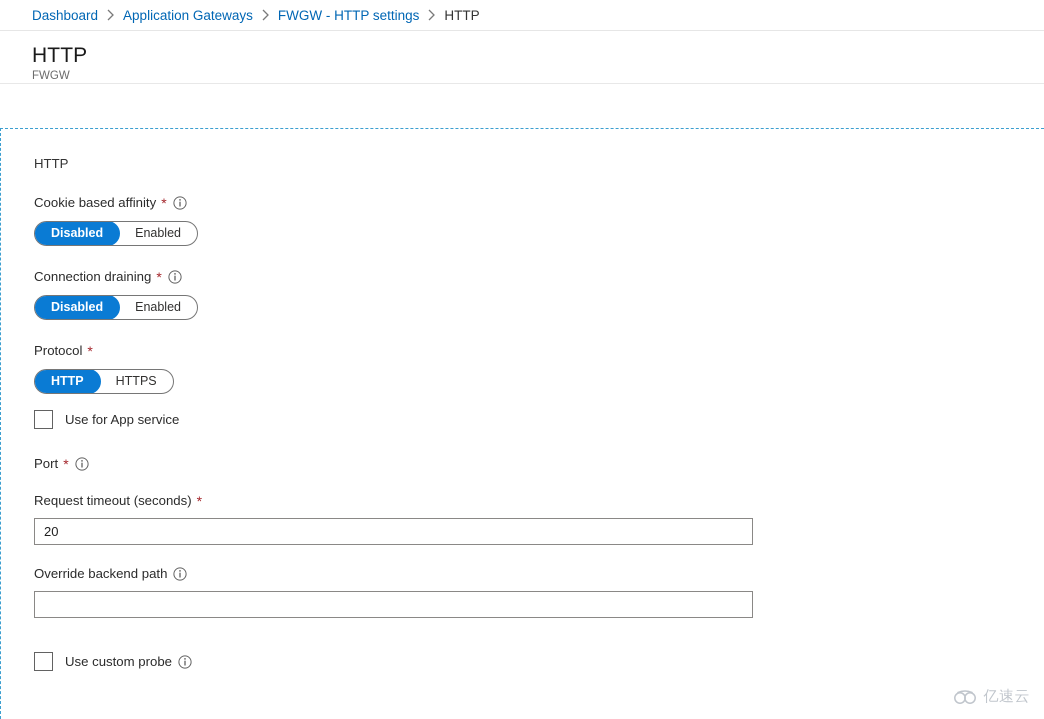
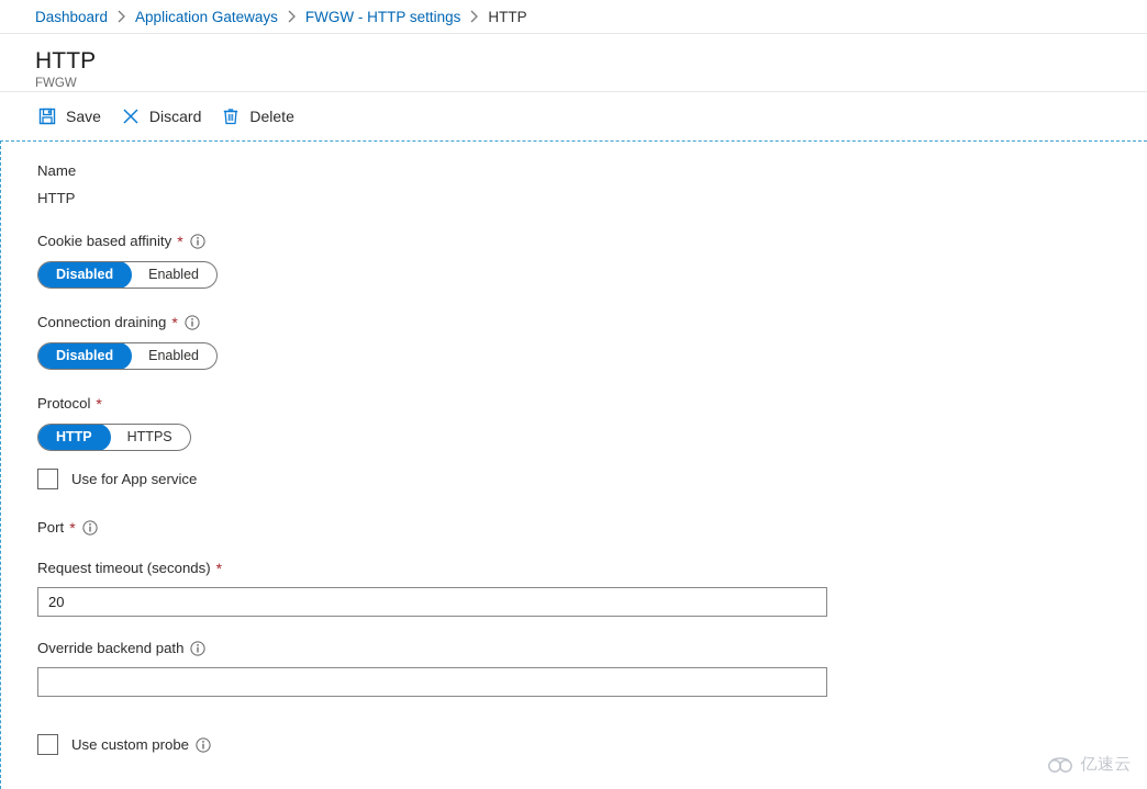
  Dashboard
  Application Gateways
  FWGW - HTTP settings
  HTTP
  HTTP
  FWGW
+ Save
+ Discard
+ Delete
+ Name
  HTTP
  Cookie based affinity
  *
  Disabled
  Enabled
  Connection draining
  *
  Disabled
  Enabled
  Protocol
  *
  HTTP
  HTTPS
  Use for App service
  Port
  *
  Request timeout (seconds)
  *
  20
  Override backend path
  Use custom probe
  亿速云
